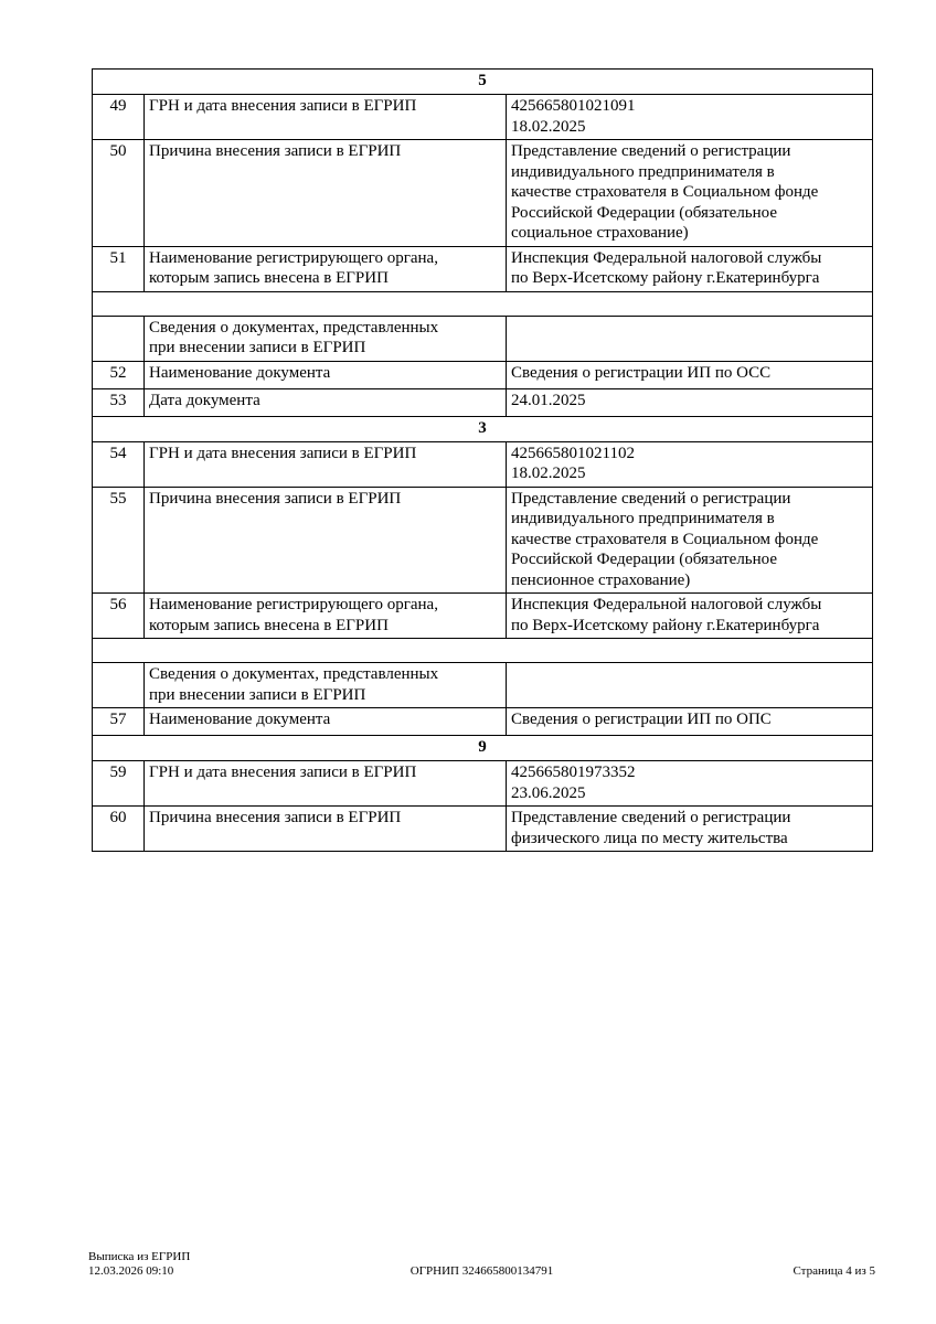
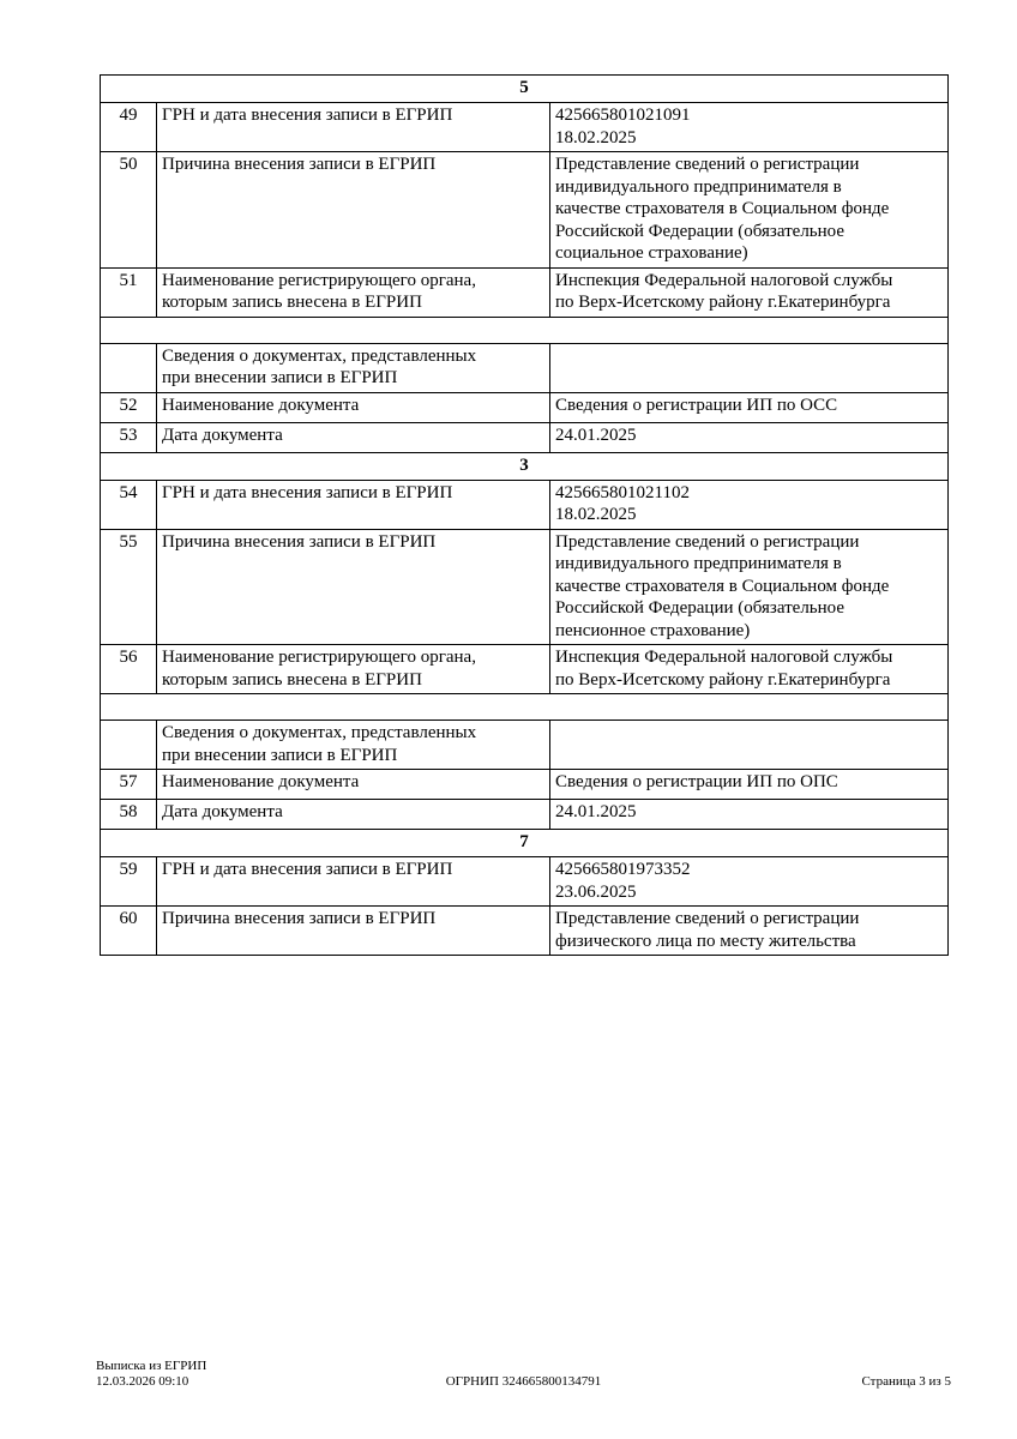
  5
  49	ГРН и дата внесения записи в ЕГРИП	425665801021091 18.02.2025
  50	Причина внесения записи в ЕГРИП	Представление сведений о регистрации индивидуального предпринимателя в качестве страхователя в Социальном фонде Российской Федерации (обязательное социальное страхование)
  51	Наименование регистрирующего органа, которым запись внесена в ЕГРИП	Инспекция Федеральной налоговой службы по Верх-Исетскому району г.Екатеринбурга
  	Сведения о документах, представленных при внесении записи в ЕГРИП
  52	Наименование документа	Сведения о регистрации ИП по ОСС
  53	Дата документа	24.01.2025
  3
  54	ГРН и дата внесения записи в ЕГРИП	425665801021102 18.02.2025
  55	Причина внесения записи в ЕГРИП	Представление сведений о регистрации индивидуального предпринимателя в качестве страхователя в Социальном фонде Российской Федерации (обязательное пенсионное страхование)
  56	Наименование регистрирующего органа, которым запись внесена в ЕГРИП	Инспекция Федеральной налоговой службы по Верх-Исетскому району г.Екатеринбурга
  	Сведения о документах, представленных при внесении записи в ЕГРИП
  57	Наименование документа	Сведения о регистрации ИП по ОПС
+ 58	Дата документа	24.01.2025
- 9
+ 7
  59	ГРН и дата внесения записи в ЕГРИП	425665801973352 23.06.2025
  60	Причина внесения записи в ЕГРИП	Представление сведений о регистрации физического лица по месту жительства
  Выписка из ЕГРИП
  12.03.2026 09:10
  ОГРНИП 324665800134791
- Страница 4 из 5
+ Страница 3 из 5
